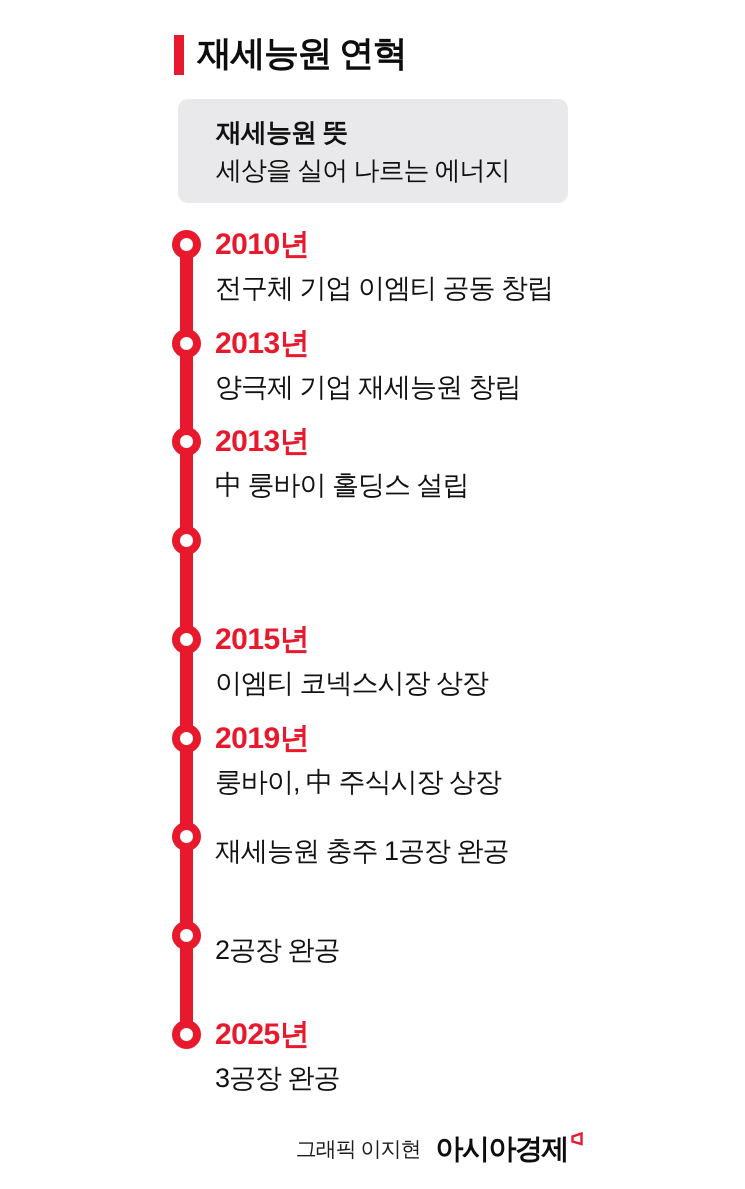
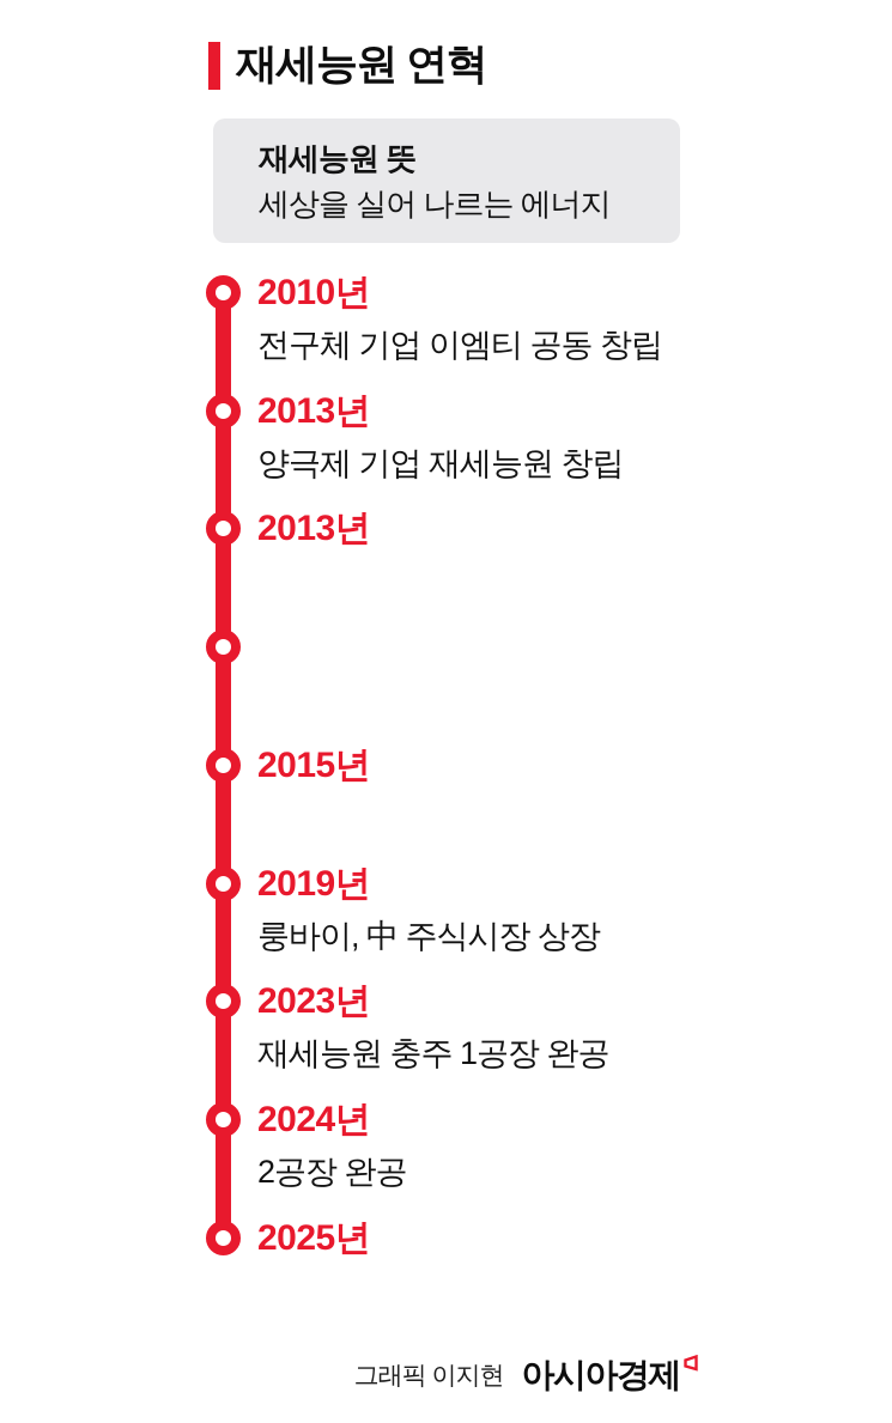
  재세능원 연혁
  재세능원 뜻
  세상을 실어 나르는 에너지
  2010년
  전구체 기업 이엠티 공동 창립
  2013년
  양극제 기업 재세능원 창립
  2013년
- 中 룽바이 홀딩스 설립
  2015년
- 이엠티 코넥스시장 상장
  2019년
  룽바이, 中 주식시장 상장
+ 2023년
  재세능원 충주 1공장 완공
+ 2024년
  2공장 완공
  2025년
- 3공장 완공
  그래픽 이지현
  아시아경제
